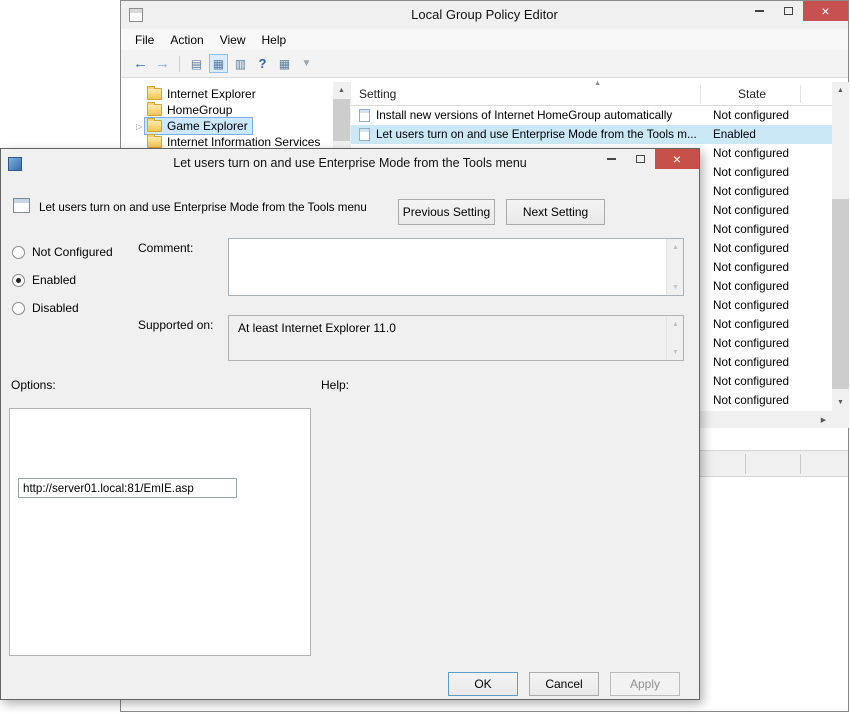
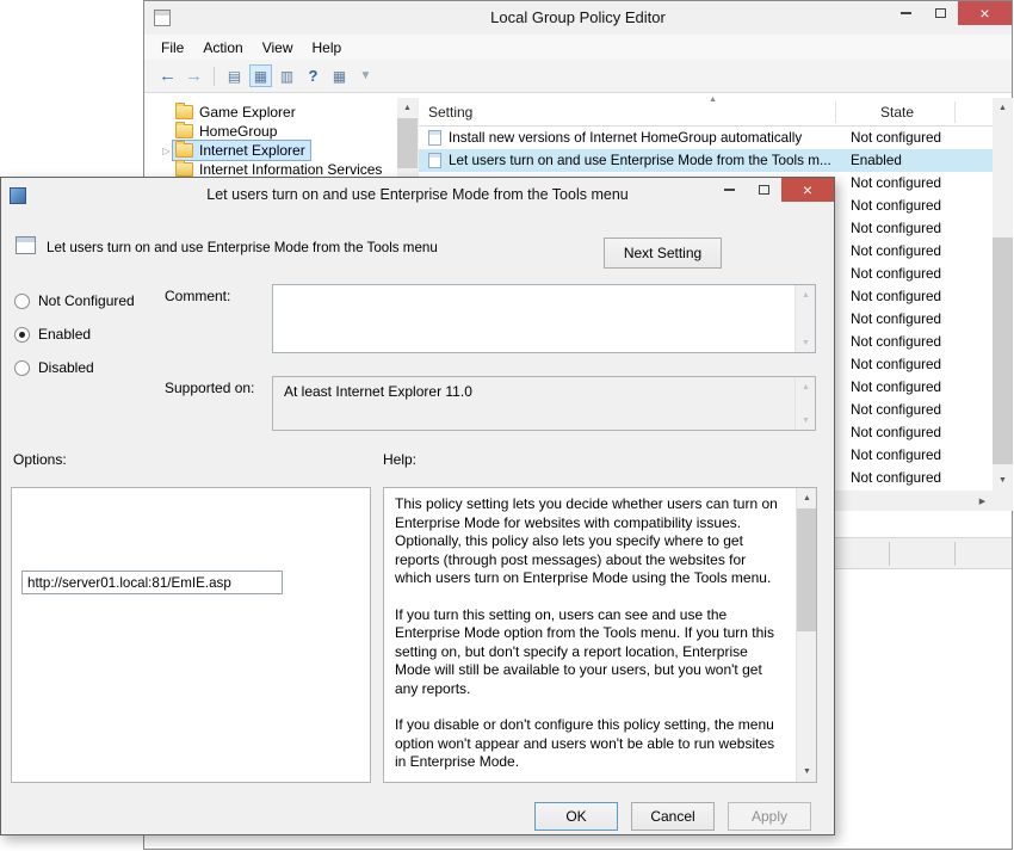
  Local Group Policy Editor
  ×
  File
  Action
  View
  Help
  ←
  →
  ▤
  ▦
  ▥
  ?
  ▦
  ▼
- Internet Explorer
+ Game Explorer
  HomeGroup
  ▷
- Game Explorer
+ Internet Explorer
  Internet Information Services
  Setting
  State
  Install new versions of Internet HomeGroup automatically
  Not configured
  Let users turn on and use Enterprise Mode from the Tools m...
  Enabled
  Not configured
  Not configured
  Not configured
  Not configured
  Not configured
  Not configured
  Not configured
  Not configured
  Not configured
  Not configured
  Not configured
  Not configured
  Not configured
  Not configured
  Let users turn on and use Enterprise Mode from the Tools menu
  ×
  Let users turn on and use Enterprise Mode from the Tools menu
- Previous Setting
  Next Setting
  Not Configured
  Enabled
  Disabled
  Comment:
  Supported on:
  At least Internet Explorer 11.0
  Options:
  Help:
  http://server01.local:81/EmIE.asp
+ This policy setting lets you decide whether users can turn on Enterprise Mode for websites with compatibility issues. Optionally, this policy also lets you specify where to get reports (through post messages) about the websites for which users turn on Enterprise Mode using the Tools menu.
+ If you turn this setting on, users can see and use the Enterprise Mode option from the Tools menu. If you turn this setting on, but don't specify a report location, Enterprise Mode will still be available to your users, but you won't get any reports.
+ If you disable or don't configure this policy setting, the menu option won't appear and users won't be able to run websites in Enterprise Mode.
  OK
  Cancel
  Apply
